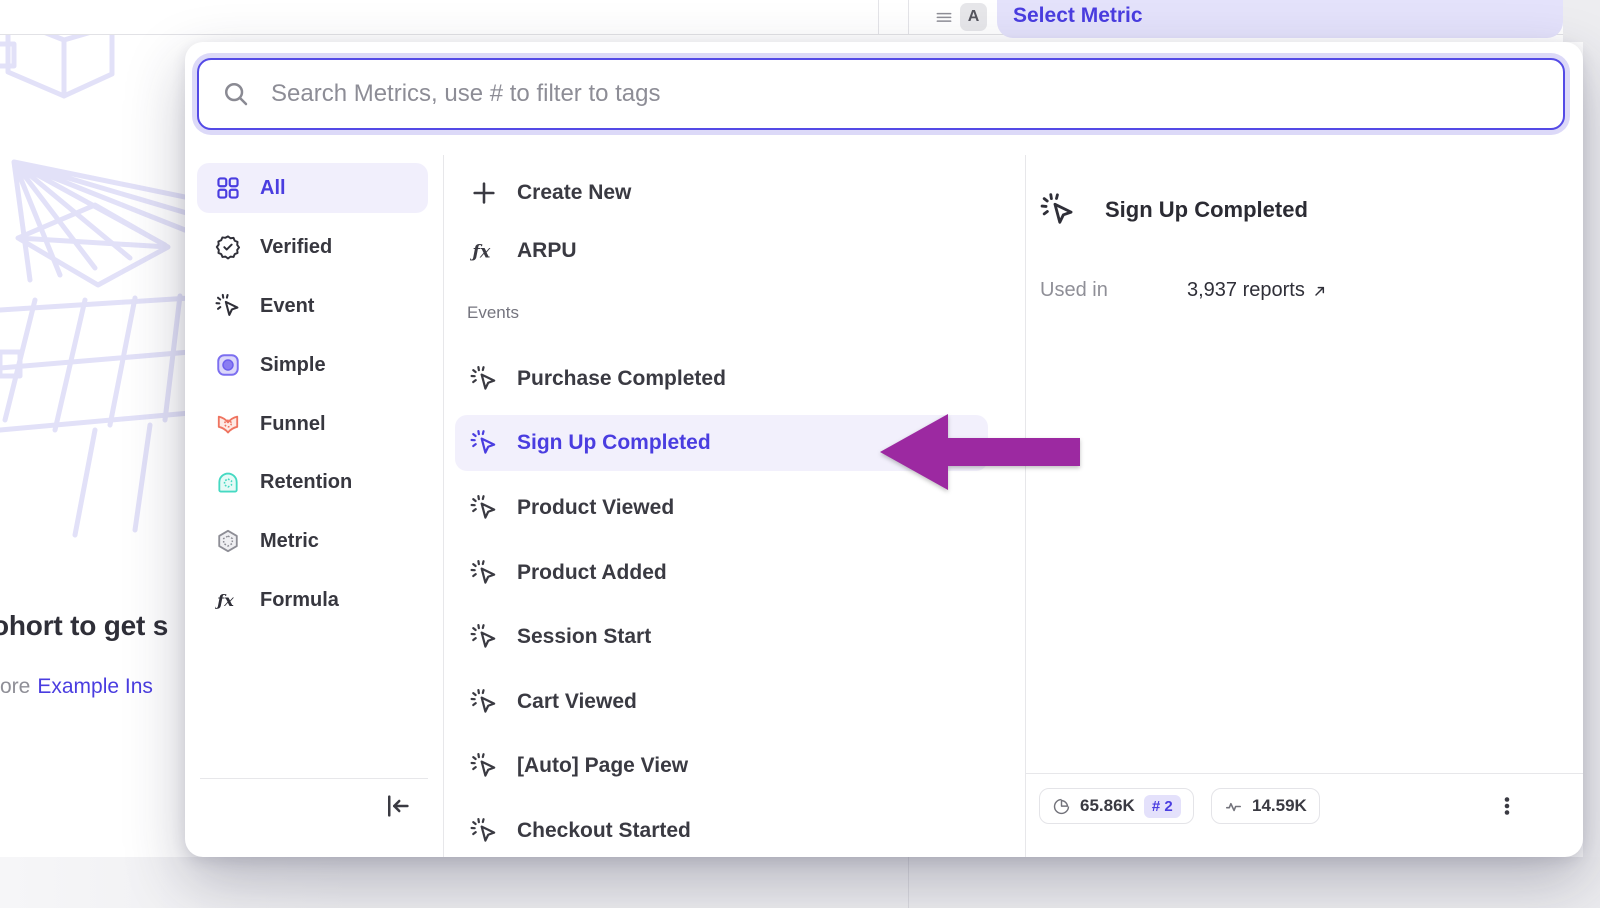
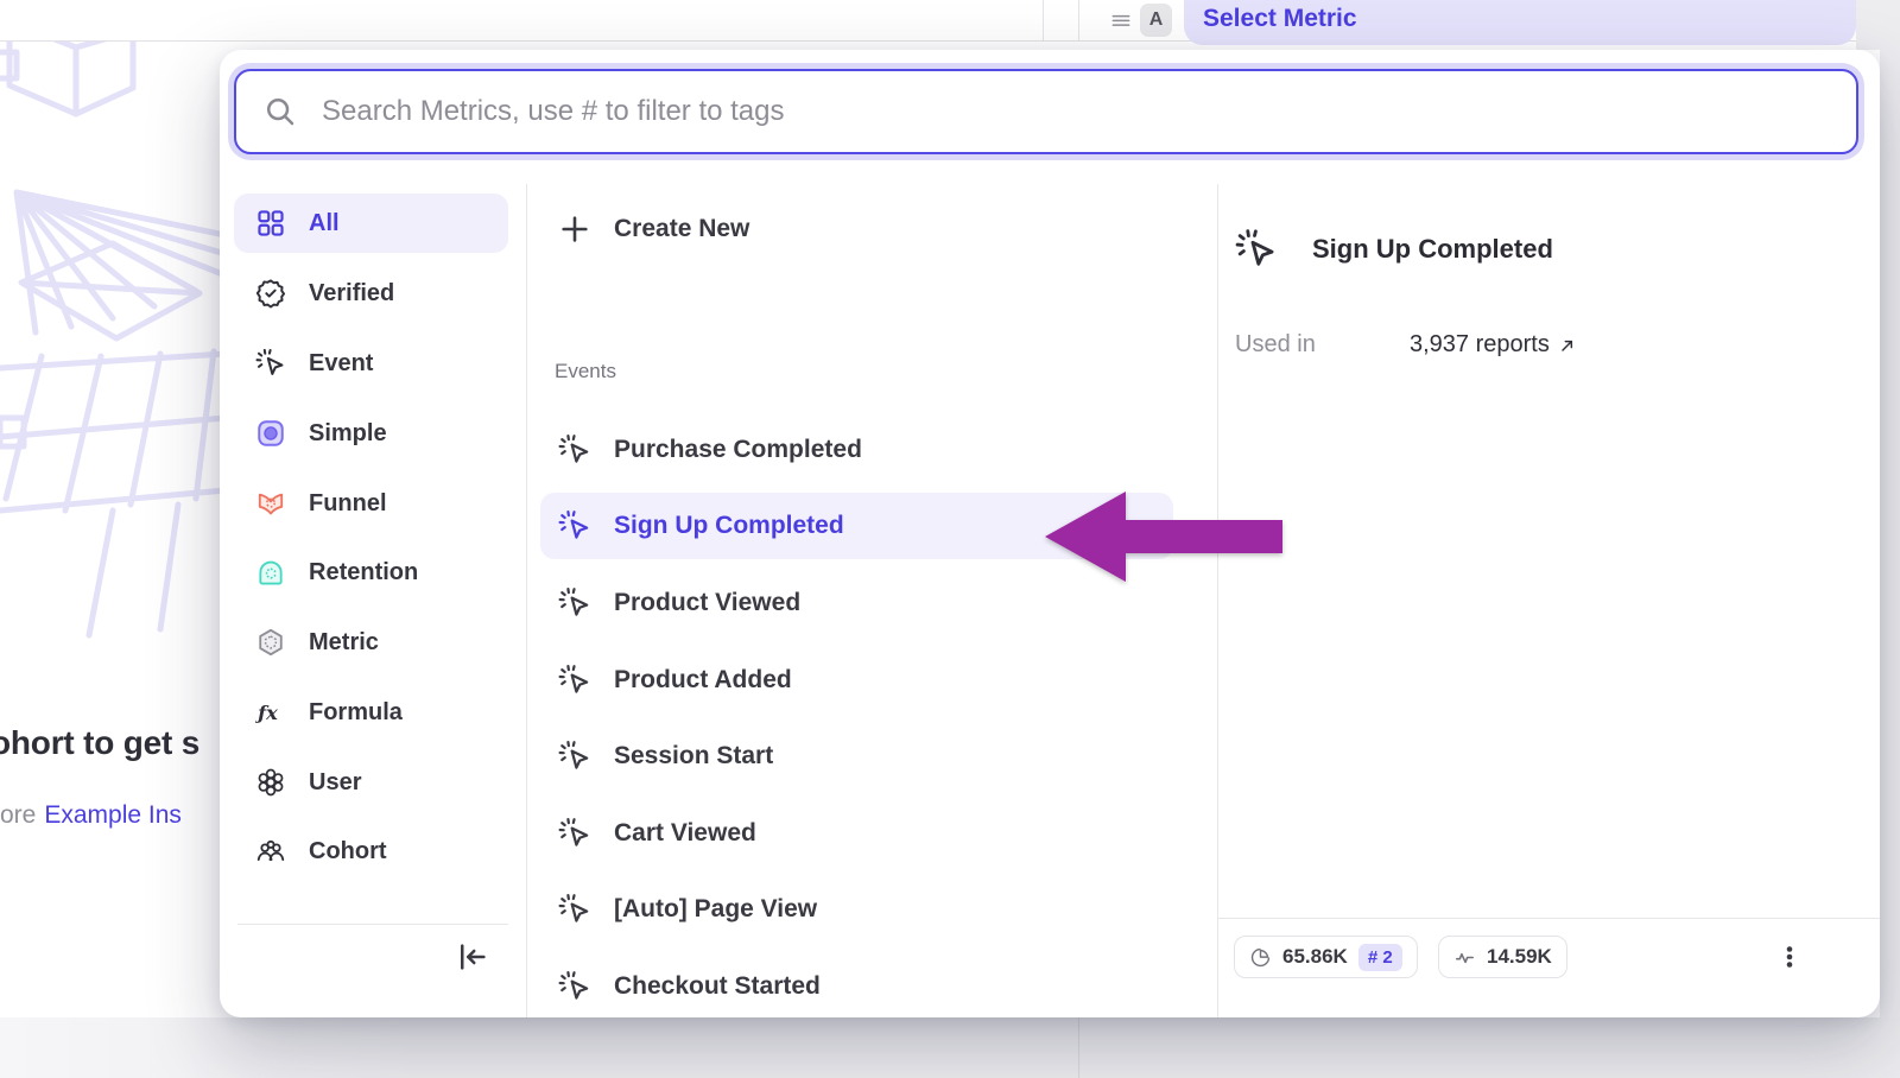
  ohort to get s
  ore Example Ins
  A
  Select Metric
  Search Metrics, use # to filter to tags
  All
  Verified
  Event
  Simple
  Funnel
  Retention
  Metric
  Formula
+ User
+ Cohort
  Create New
- ARPU
  Events
  Purchase Completed
  Sign Up Completed
  Product Viewed
  Product Added
  Session Start
  Cart Viewed
  [Auto] Page View
  Checkout Started
  Sign Up Completed
  Used in
  3,937 reports
  65.86K
  # 2
  14.59K
